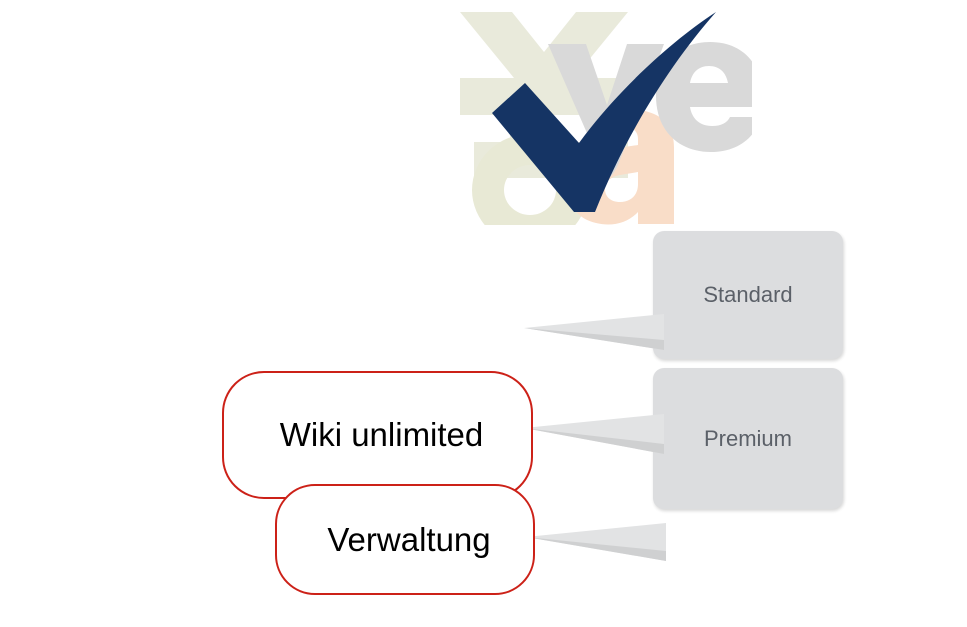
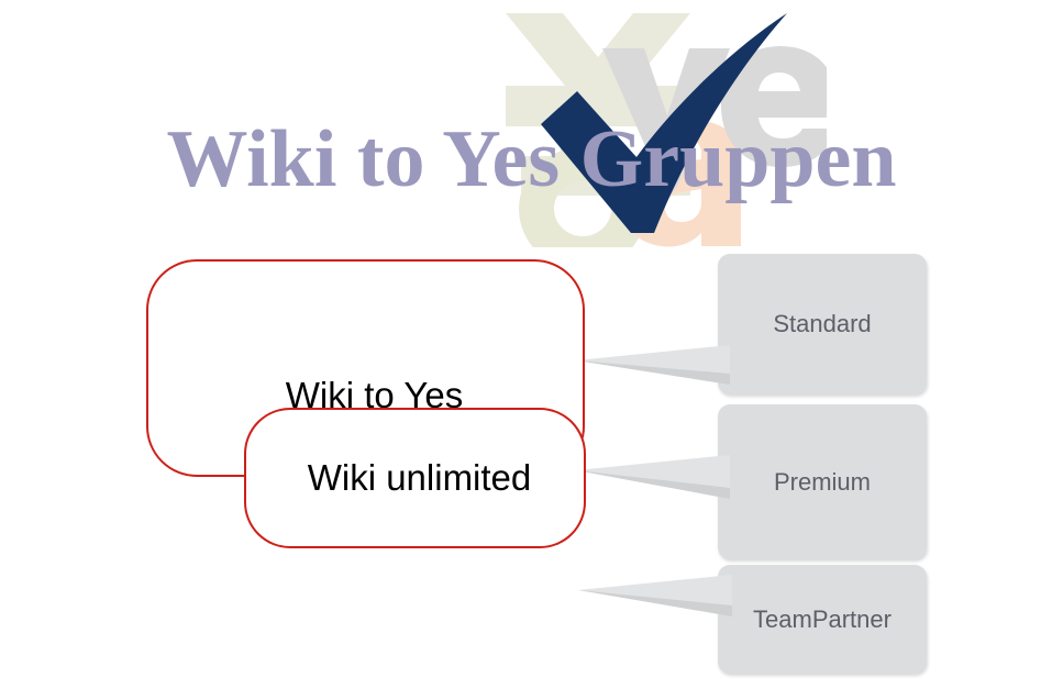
+ Wiki to Yes Gruppen
+ Wiki to Yes
  Wiki unlimited
- Verwaltung
  Standard
  Premium
+ Team
+ Partner
